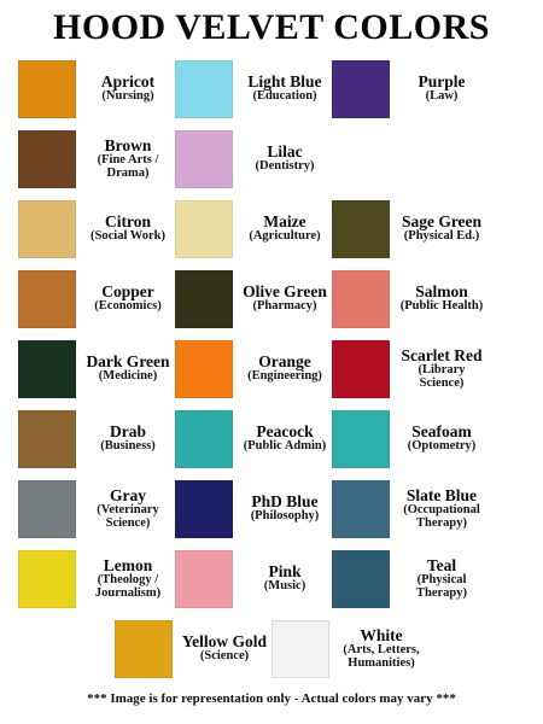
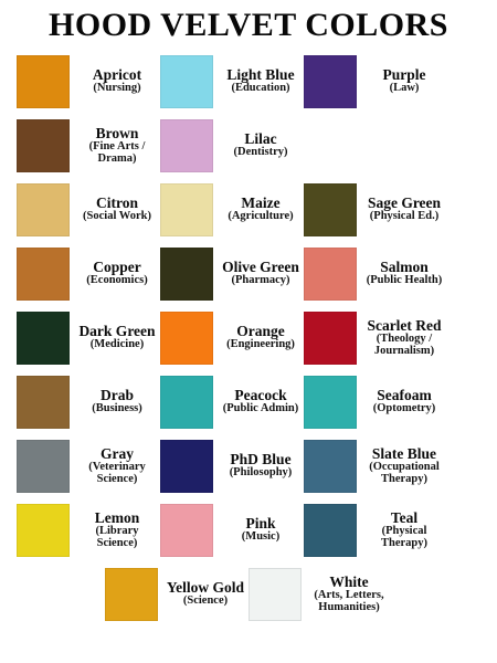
  HOOD VELVET COLORS
  Apricot
  (Nursing)
  Light Blue
  (Education)
  Purple
  (Law)
  Brown
  (Fine Arts / Drama)
  Lilac
  (Dentistry)
  Citron
  (Social Work)
  Maize
  (Agriculture)
  Sage Green
  (Physical Ed.)
  Copper
  (Economics)
  Olive Green
  (Pharmacy)
  Salmon
  (Public Health)
  Dark Green
  (Medicine)
  Orange
  (Engineering)
  Scarlet Red
- (Library Science)
+ (Theology / Journalism)
  Drab
  (Business)
  Peacock
  (Public Admin)
  Seafoam
  (Optometry)
  Gray
  (Veterinary Science)
  PhD Blue
  (Philosophy)
  Slate Blue
  (Occupational Therapy)
  Lemon
- (Theology / Journalism)
+ (Library Science)
  Pink
  (Music)
  Teal
  (Physical Therapy)
  Yellow Gold
  (Science)
  White
  (Arts, Letters, Humanities)
- *** Image is for representation only - Actual colors may vary ***
